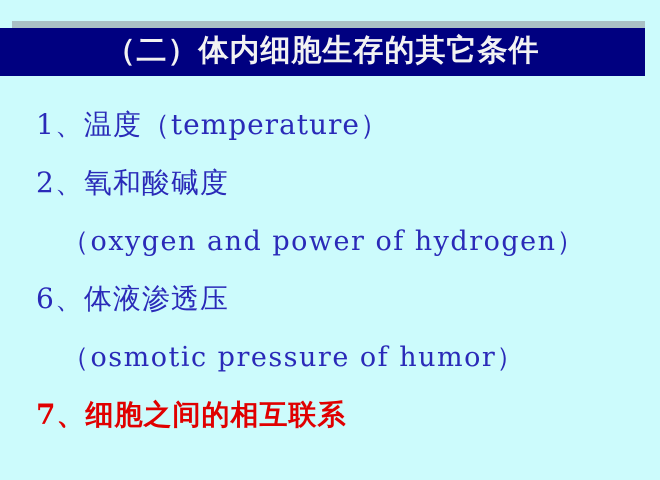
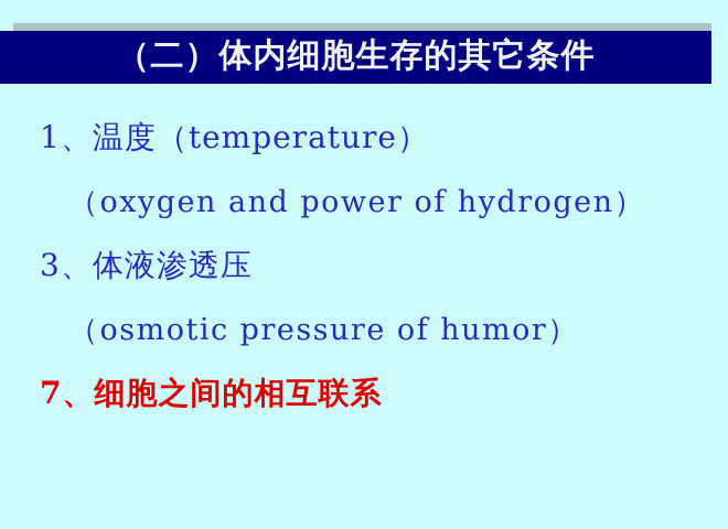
  （二）体内细胞生存的其它条件
  1、温度（temperature）
- 2、氧和酸碱度
  （oxygen and power of hydrogen）
- 6、体液渗透压
+ 3、体液渗透压
  （osmotic pressure of humor）
  7、细胞之间的相互联系
